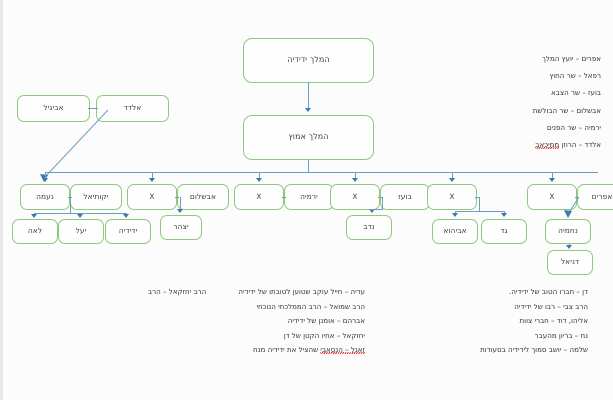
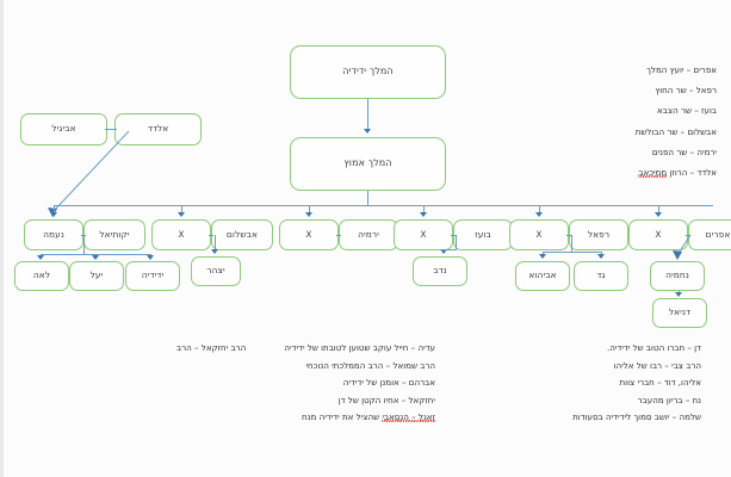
  המלך ידידיה
  המלך אמוץ
  אביגיל
  אלדד
  נעמה
  יקותיאל
  X
  אבשלום
  X
  ירמיה
  X
  בועז
  X
+ רפאל
  X
  אפרים
  לאה
  יעל
  ידידיה
  יצהר
  נדב
  אביהוא
  גד
  נחמיה
  דניאל
  אפרים – יועץ המלך
  רפאל – שר החוץ
  בועז – שר הצבא
  אבשלום – שר הבולשת
  ירמיה – שר הפנים
  אלדד – הרוזן ממיכאב
  הרב יחזקאל – הרב
  עדיה – חייל עוקב שטוען לטובתו של ידידיה
  הרב שמואל – הרב הממלכתי הנוכחי
  אברהם – אומנן של ידידיה
  יחזקאל – אחיו הקטן של דן
  זאנל – הנסאבי שהציל את ידידיה מנח
  דן – חברו הטוב של ידידיה.
- הרב צבי – רבו של ידידיה
+ הרב צבי – רבו של אליהו
  אליהו, דוד – חברי צוות
  נח – בריון מהעבר
  שלמה – יושב סמוך לידידיה בסעודות
